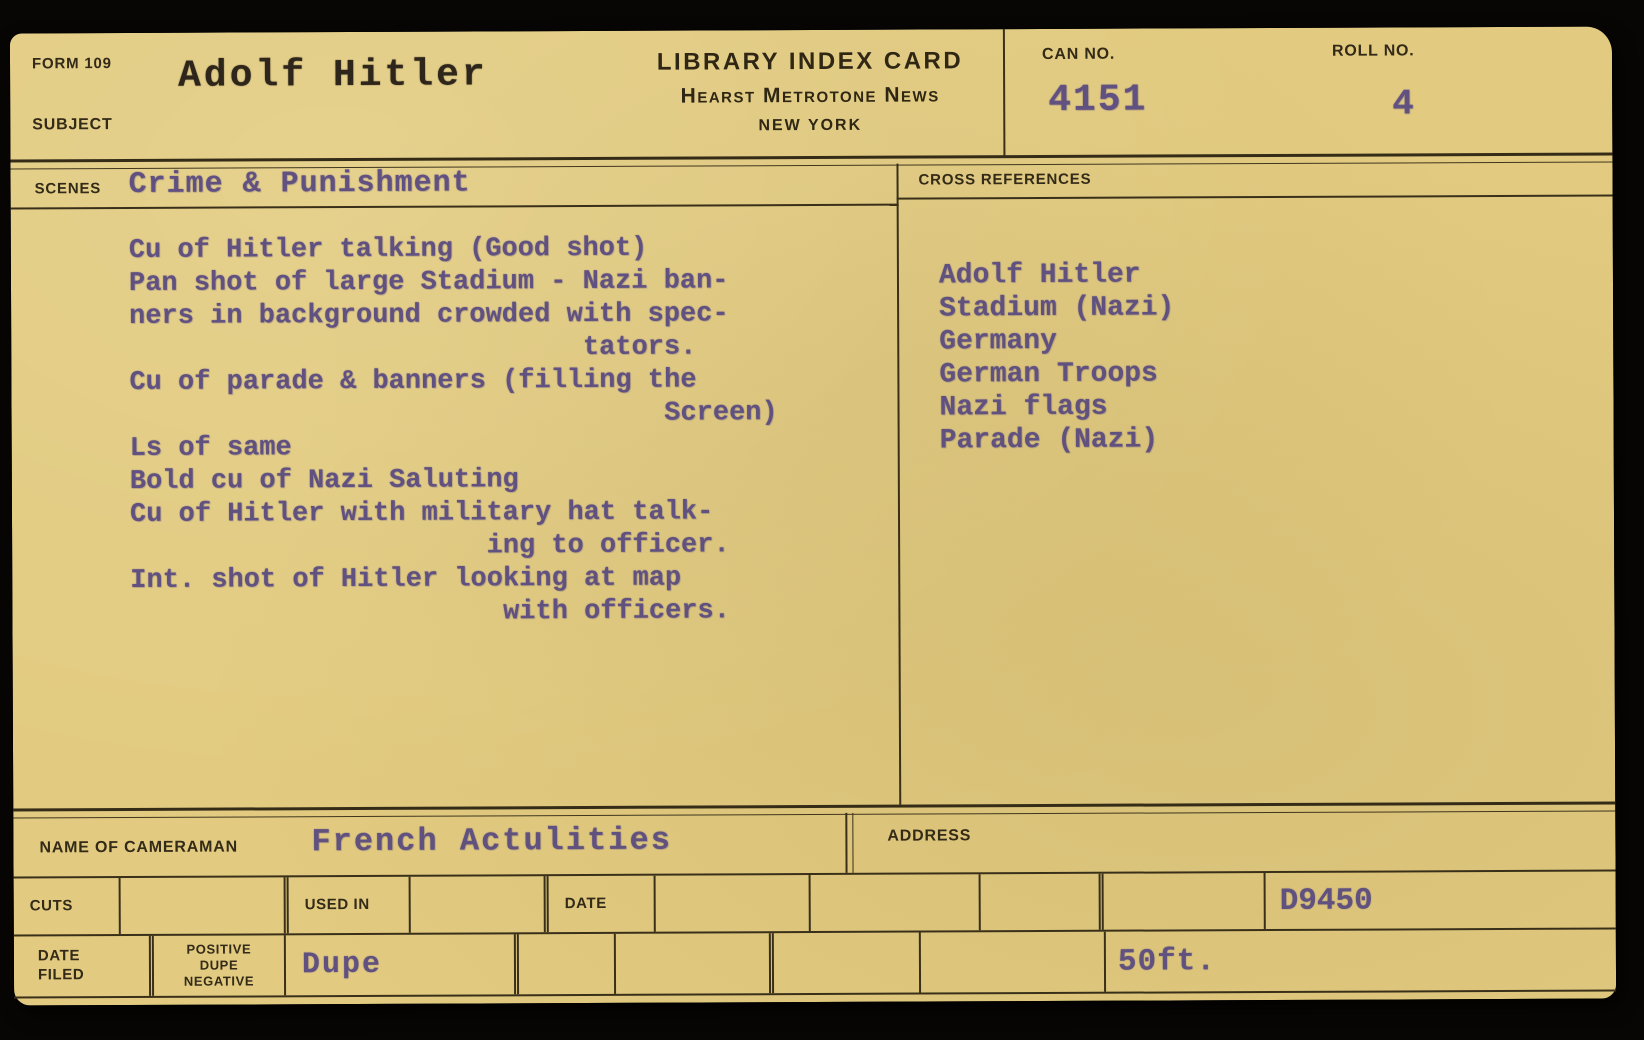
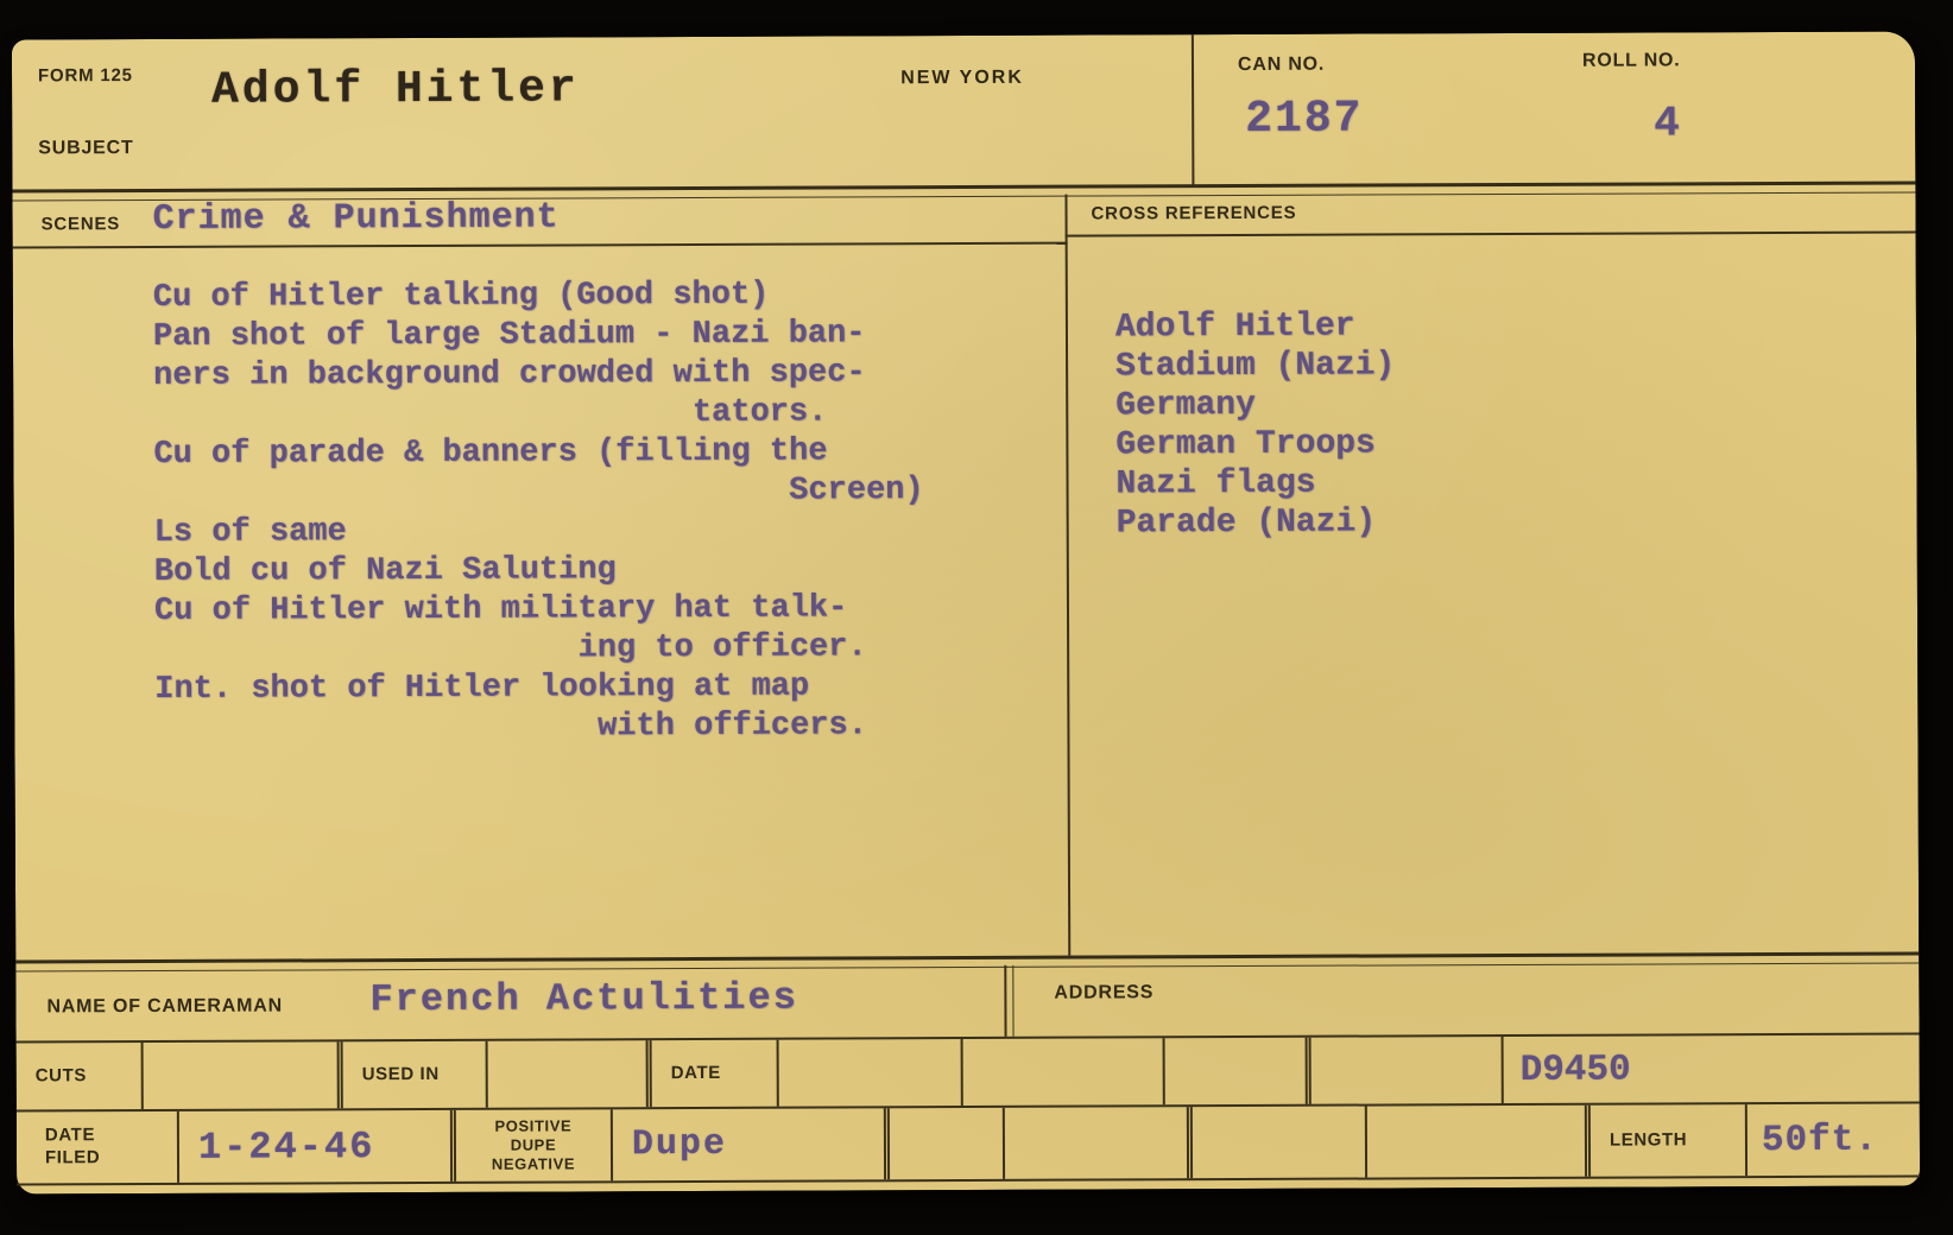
- FORM 109
+ FORM 125
  Adolf Hitler
  SUBJECT
- LIBRARY INDEX CARD
- Hearst Metrotone News
  NEW YORK
  CAN NO.
- 4151
+ 2187
  ROLL NO.
  4
  SCENES
  Crime & Punishment
  CROSS REFERENCES
  Cu of Hitler talking (Good shot)
  Pan shot of large Stadium - Nazi ban-
  ners in background crowded with spec-
  tators.
  Cu of parade & banners (filling the
  Screen)
  Ls of same
  Bold cu of Nazi Saluting
  Cu of Hitler with military hat talk-
  ing to officer.
  Int. shot of Hitler looking at map
  with officers.
  Adolf Hitler
  Stadium (Nazi)
  Germany
  German Troops
  Nazi flags
  Parade (Nazi)
  NAME OF CAMERAMAN
  French Actulities
  ADDRESS
  CUTS
  USED IN
  DATE
  D9450
  DATE
  FILED
+ 1-24-46
  POSITIVE
  DUPE
  NEGATIVE
  Dupe
+ LENGTH
  50ft.
